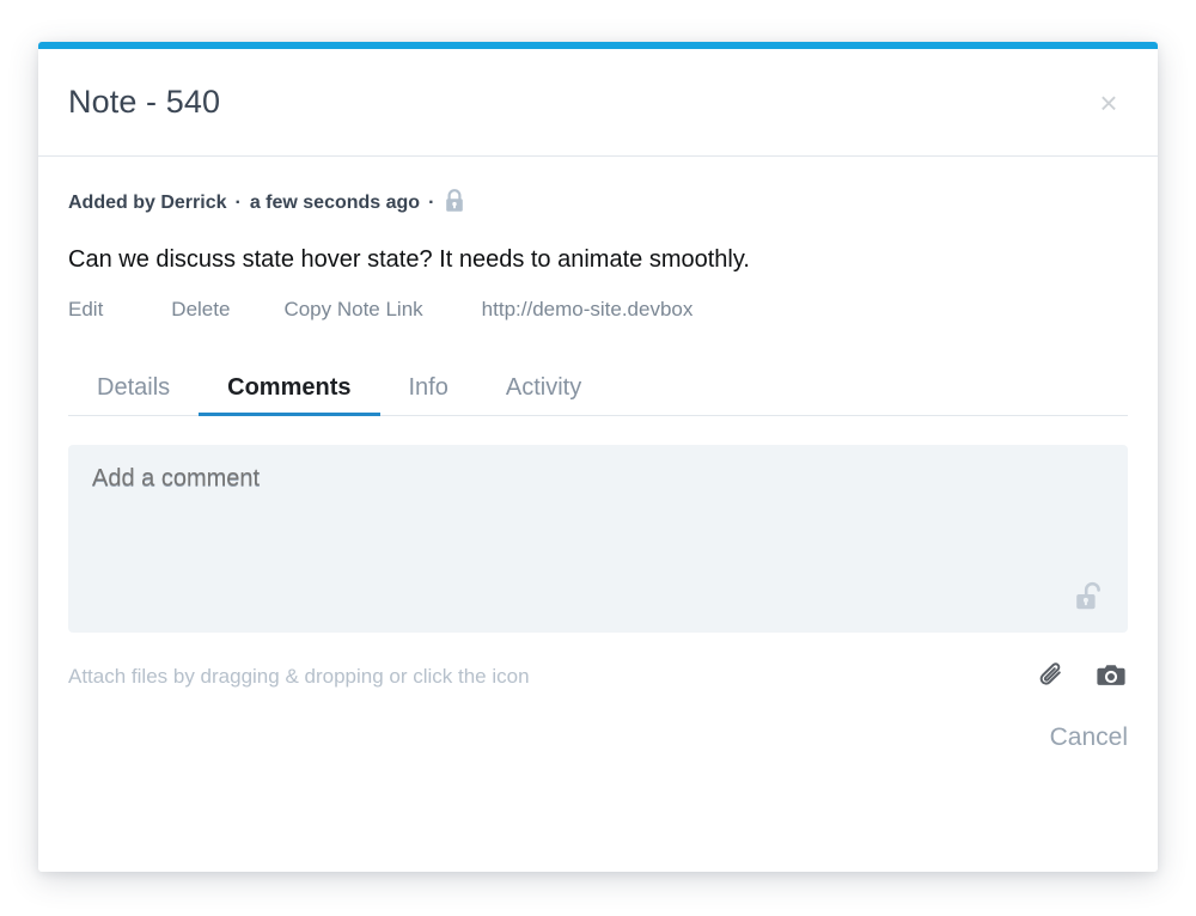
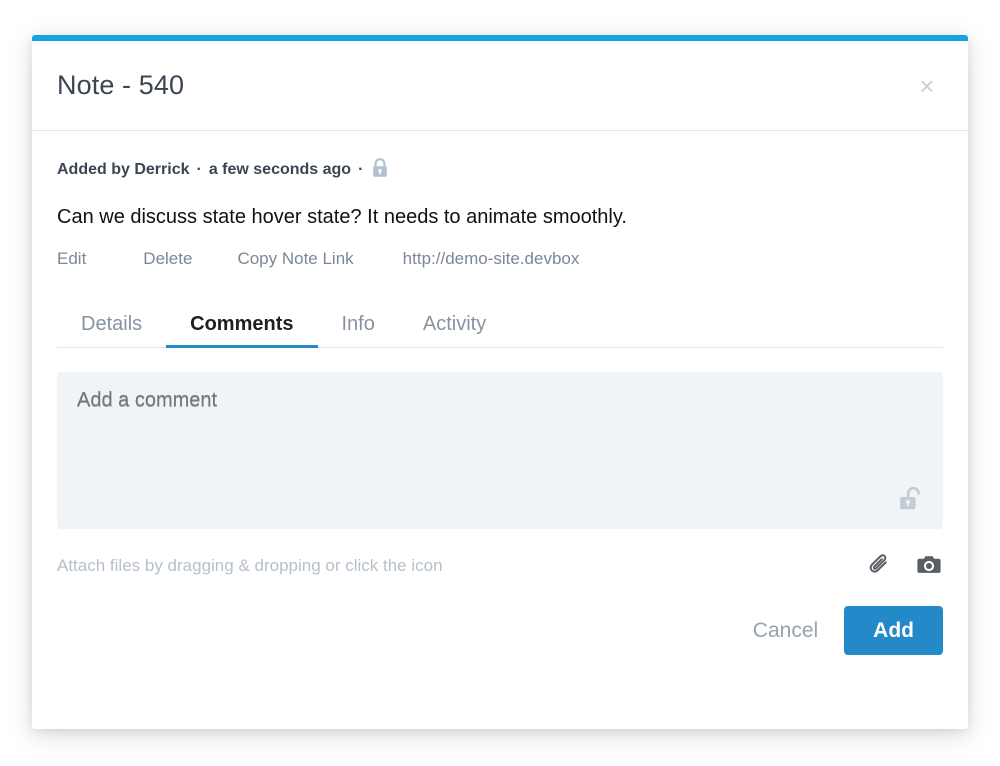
  Note - 540
  ×
  Added by Derrick
  ·
  a few seconds ago
  ·
  Can we discuss state hover state? It needs to animate smoothly.
  Edit
  Delete
  Copy Note Link
  http://demo-site.devbox
  Details
  Comments
  Info
  Activity
  Add a comment
  Attach files by dragging & dropping or click the icon
  Cancel
+ Add
